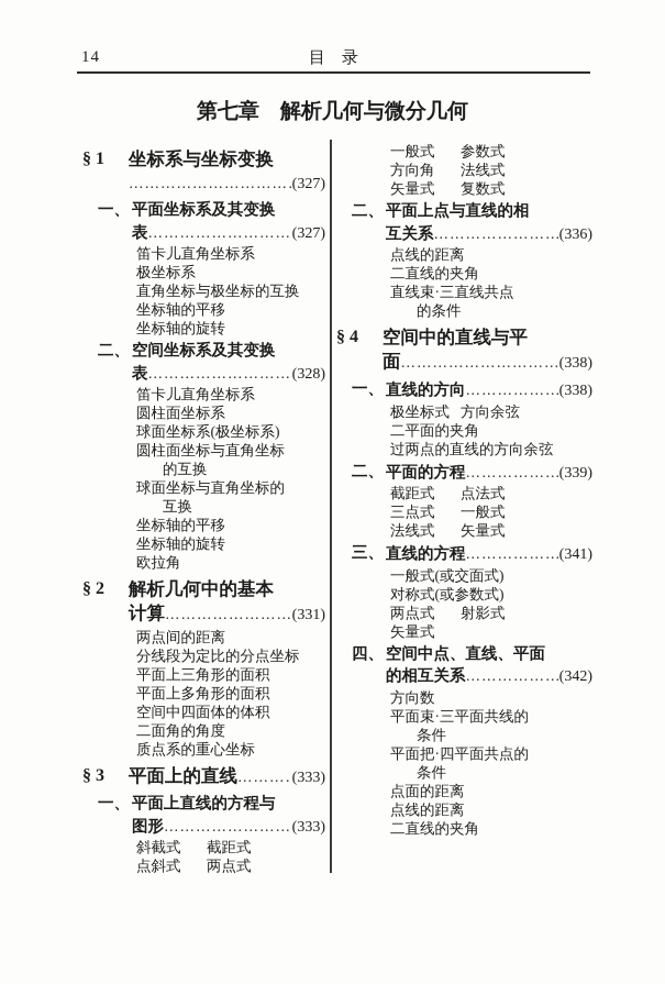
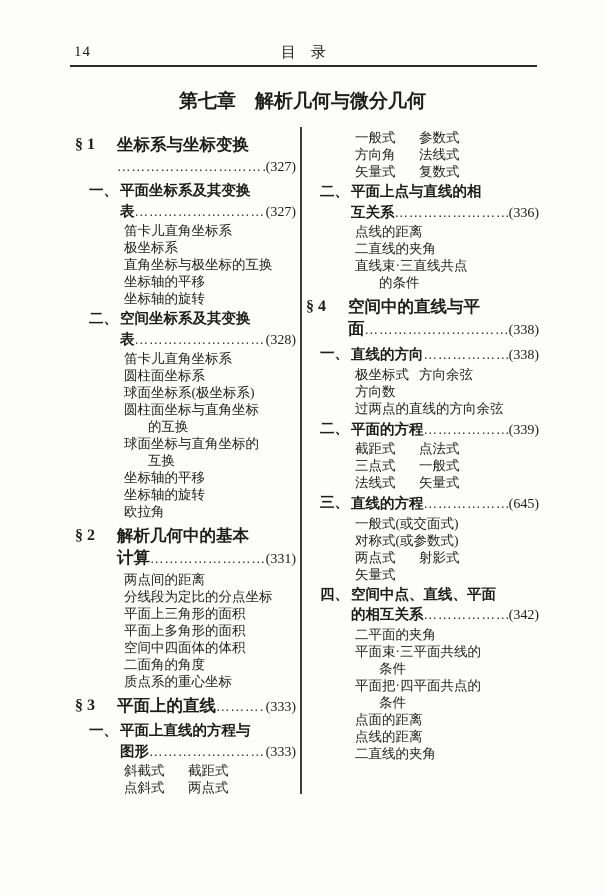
  14
  目 录
  第七章 解析几何与微分几何
  § 1
  坐标系与坐标变换
  (327)
  一、
  平面坐标系及其变换
  表
  (327)
  笛卡儿直角坐标系
  极坐标系
  直角坐标与极坐标的互换
  坐标轴的平移
  坐标轴的旋转
  二、
  空间坐标系及其变换
  表
  (328)
  笛卡儿直角坐标系
  圆柱面坐标系
  球面坐标系(极坐标系)
  圆柱面坐标与直角坐标
  的互换
  球面坐标与直角坐标的
  互换
  坐标轴的平移
  坐标轴的旋转
  欧拉角
  § 2
  解析几何中的基本
  计算
  (331)
  两点间的距离
  分线段为定比的分点坐标
  平面上三角形的面积
  平面上多角形的面积
  空间中四面体的体积
  二面角的角度
  质点系的重心坐标
  § 3
  平面上的直线
  (333)
  一、
  平面上直线的方程与
  图形
  (333)
  斜截式
  截距式
  点斜式
  两点式
  一般式
  参数式
  方向角
  法线式
  矢量式
  复数式
  二、
  平面上点与直线的相
  互关系
  (336)
  点线的距离
  二直线的夹角
  直线束·三直线共点
  的条件
  § 4
  空间中的直线与平
  面
  (338)
  一、
  直线的方向
  (338)
  极坐标式
  方向余弦
- 二平面的夹角
+ 方向数
  过两点的直线的方向余弦
  二、
  平面的方程
  (339)
  截距式
  点法式
  三点式
  一般式
  法线式
  矢量式
  三、
  直线的方程
- (341)
+ (645)
  一般式(或交面式)
  对称式(或参数式)
  两点式
  射影式
  矢量式
  四、
  空间中点、直线、平面
  的相互关系
  (342)
- 方向数
+ 二平面的夹角
  平面束·三平面共线的
  条件
  平面把·四平面共点的
  条件
  点面的距离
  点线的距离
  二直线的夹角
